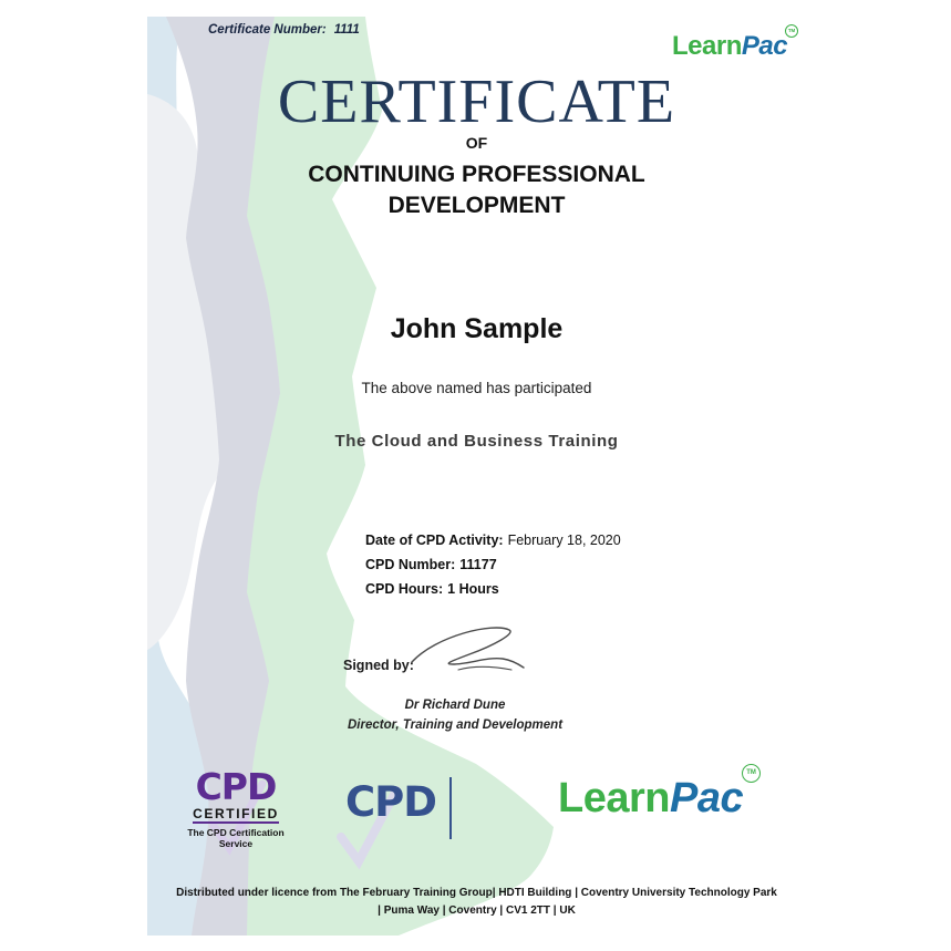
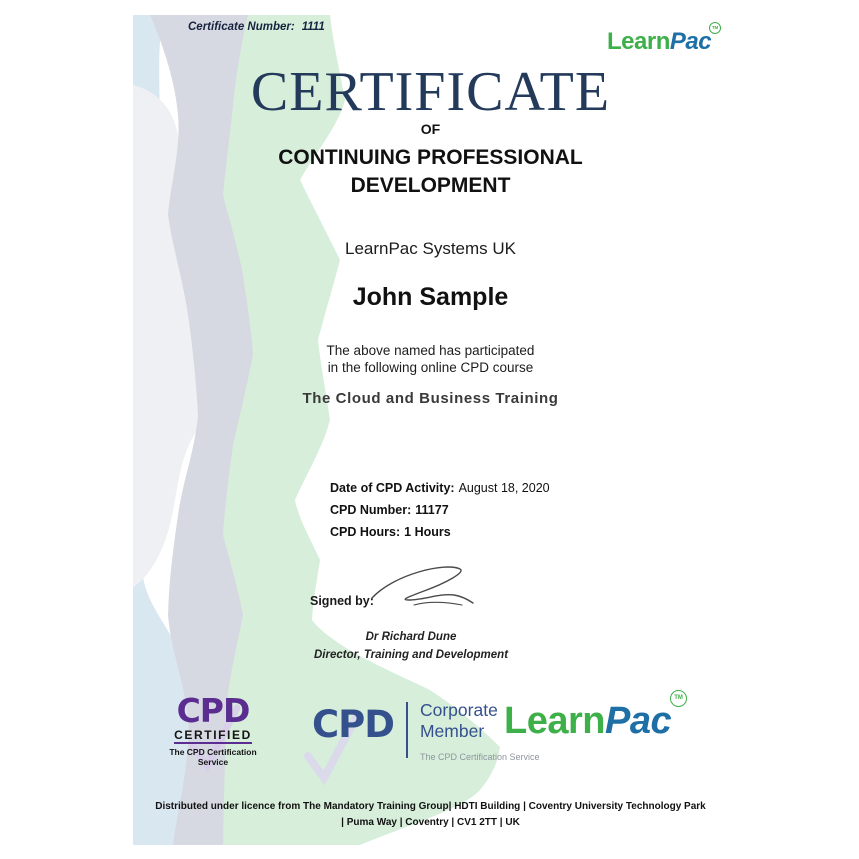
  Certificate Number: 1111
  LearnPac
  CERTIFICATE
  OF
  CONTINUING PROFESSIONAL
  DEVELOPMENT
+ LearnPac Systems UK
  John Sample
  The above named has participated
+ in the following online CPD course
  The Cloud and Business Training
- Date of CPD Activity: February 18, 2020
+ Date of CPD Activity: August 18, 2020
  CPD Number: 11177
  CPD Hours: 1 Hours
  Signed by:
  Dr Richard Dune
  Director, Training and Development
  CPD
  CERTIFIED
  The CPD Certification
  Service
  CPD
+ Corporate
+ Member
+ The CPD Certification Service
  LearnPac
- Distributed under licence from The February Training Group| HDTI Building | Coventry University Technology Park
+ Distributed under licence from The Mandatory Training Group| HDTI Building | Coventry University Technology Park
  | Puma Way | Coventry | CV1 2TT | UK
